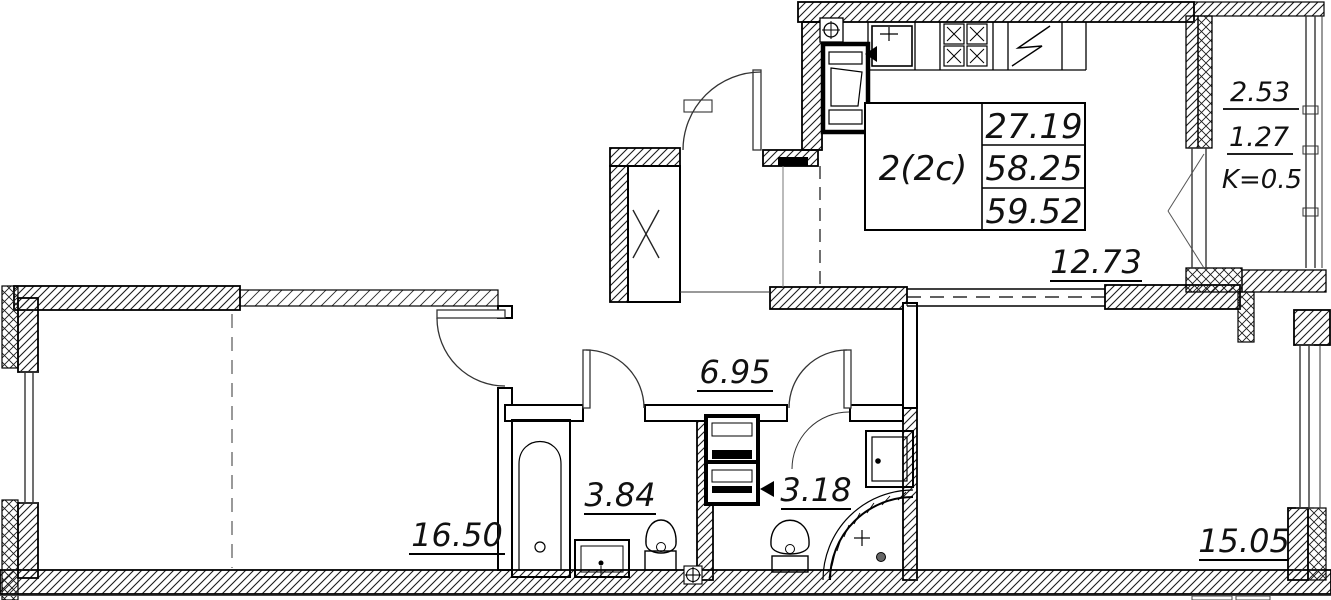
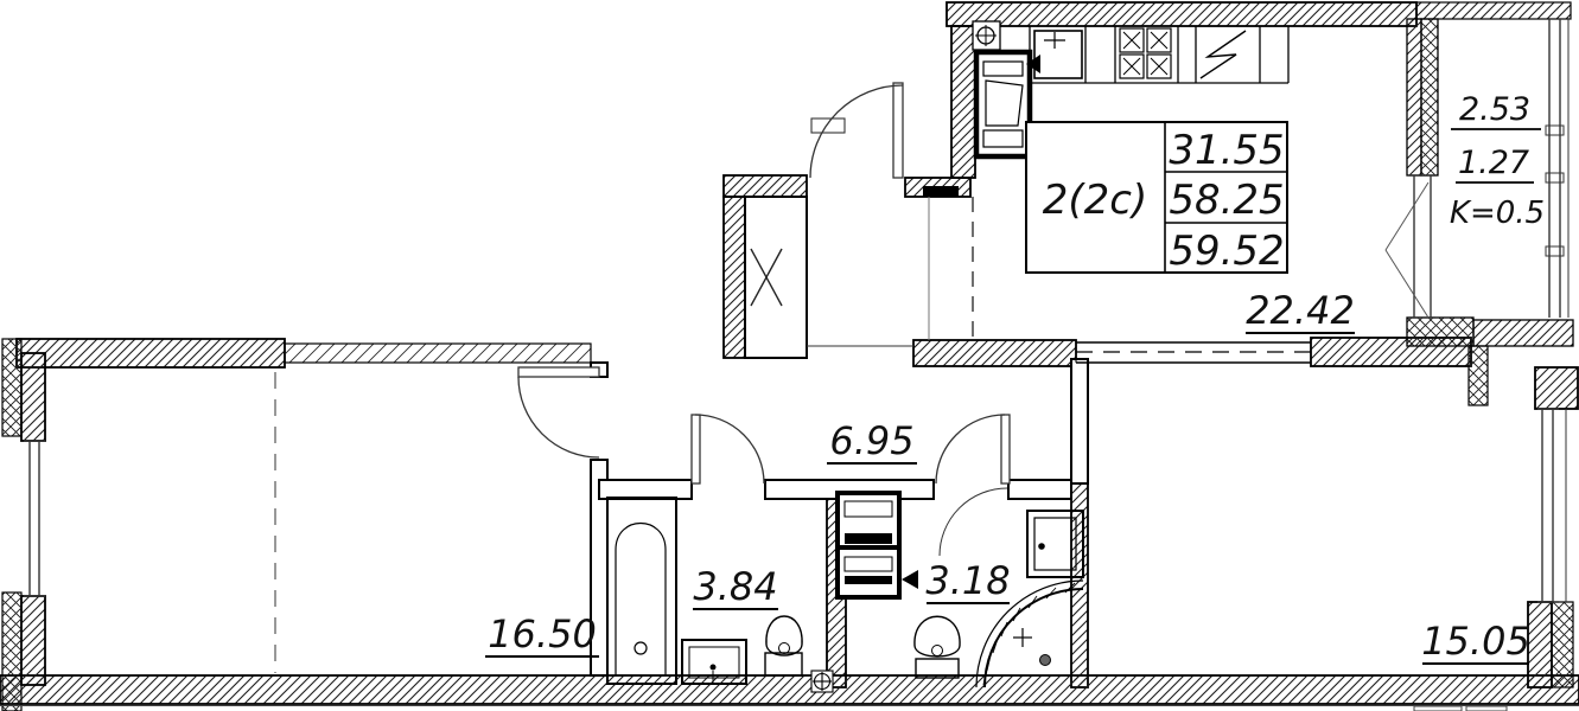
  2(2c)
- 27.19
+ 31.55
  58.25
  59.52
- 12.73
+ 22.42
  6.95
  3.84
  3.18
  16.50
  15.05
  2.53
  1.27
  K=0.5
